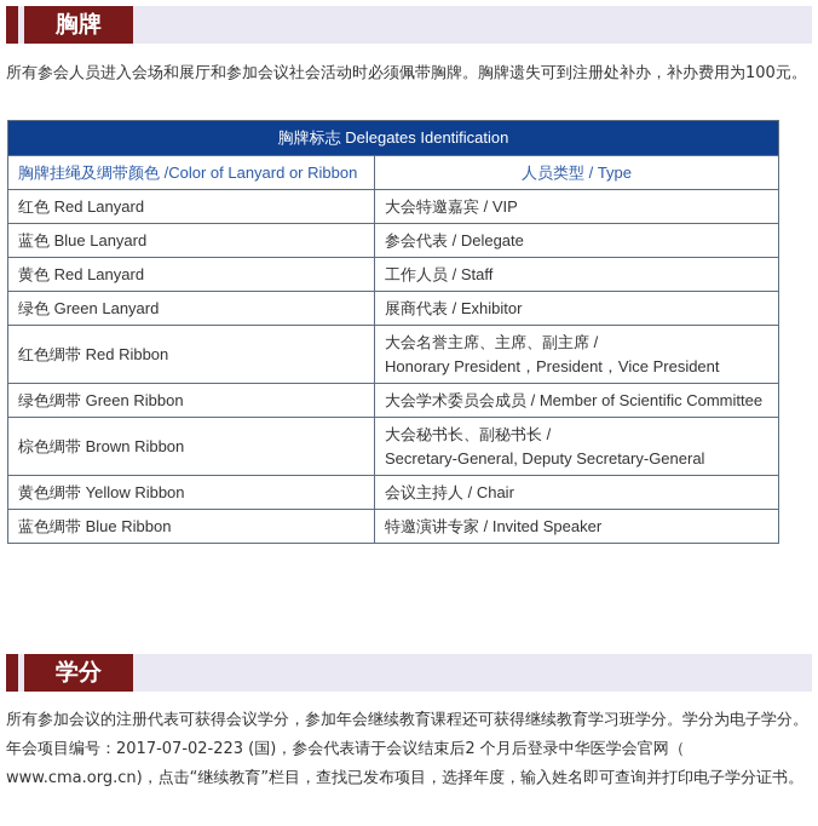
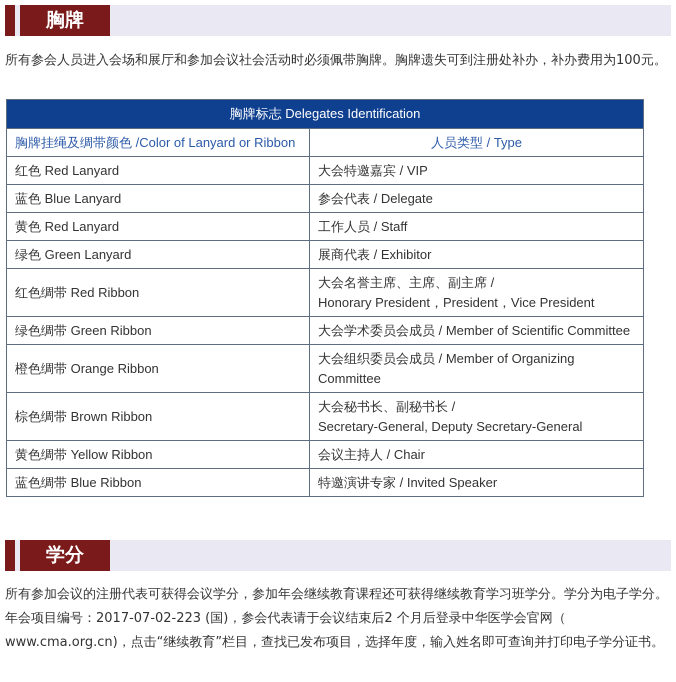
  胸牌
  所有参会人员进入会场和展厅和参加会议社会活动时必须佩带胸牌。胸牌遗失可到注册处补办，补办费用为100元。
  胸牌标志 Delegates Identification
  胸牌挂绳及绸带颜色 /Color of Lanyard or Ribbon	人员类型 / Type
  红色 Red Lanyard	大会特邀嘉宾 / VIP
  蓝色 Blue Lanyard	参会代表 / Delegate
  黄色 Red Lanyard	工作人员 / Staff
  绿色 Green Lanyard	展商代表 / Exhibitor
  红色绸带 Red Ribbon	大会名誉主席、主席、副主席 /Honorary President，President，Vice President
  绿色绸带 Green Ribbon	大会学术委员会成员 / Member of Scientific Committee
+ 橙色绸带 Orange Ribbon	大会组织委员会成员 / Member of OrganizingCommittee
  棕色绸带 Brown Ribbon	大会秘书长、副秘书长 /Secretary-General, Deputy Secretary-General
  黄色绸带 Yellow Ribbon	会议主持人 / Chair
  蓝色绸带 Blue Ribbon	特邀演讲专家 / Invited Speaker
  学分
  所有参加会议的注册代表可获得会议学分，参加年会继续教育课程还可获得继续教育学习班学分。学分为电子学分。年会项目编号：2017-07-02-223 (国)，参会代表请于会议结束后2 个月后登录中华医学会官网（ www.cma.org.cn)，点击“继续教育”栏目，查找已发布项目，选择年度，输入姓名即可查询并打印电子学分证书。
